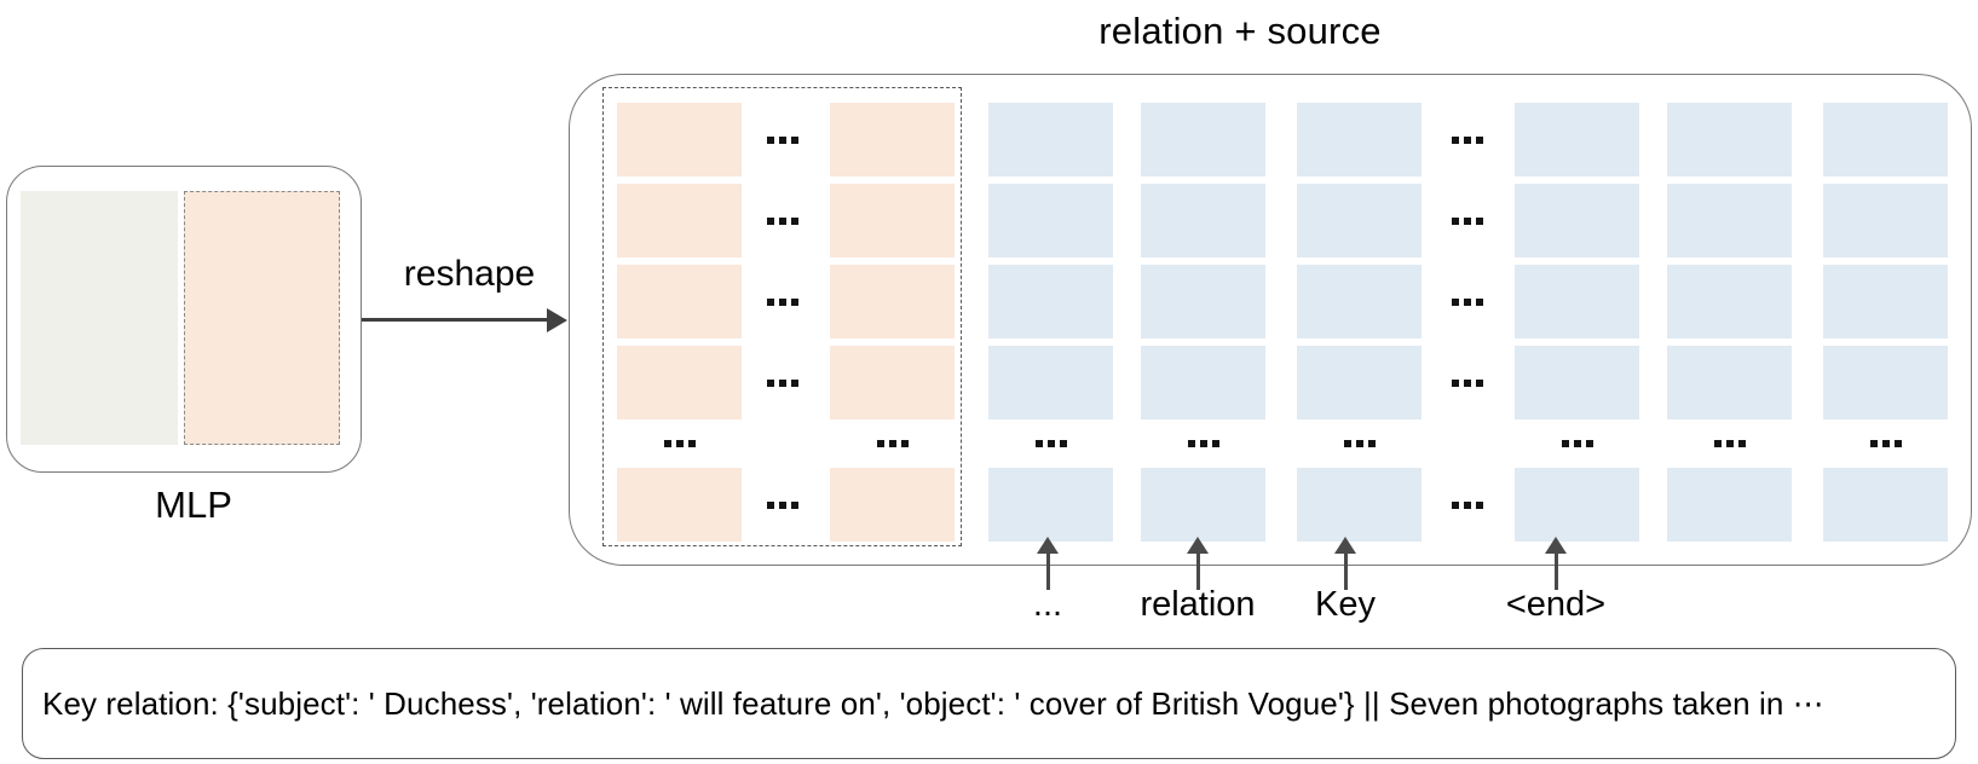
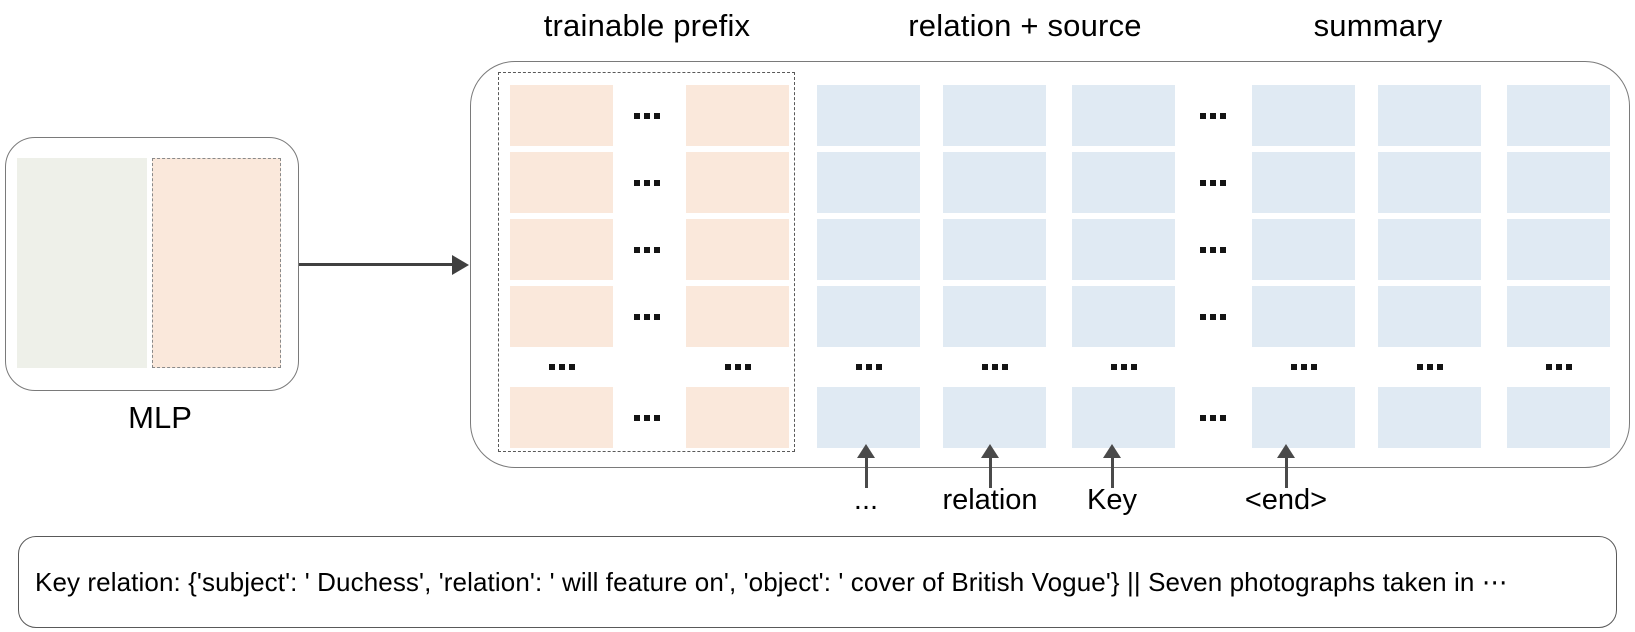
+ trainable prefix
  relation + source
+ summary
  MLP
- reshape
  ...
  relation
  Key
  <end>
  Key relation: {'subject': ' Duchess', 'relation': ' will feature on', 'object': ' cover of British Vogue'} || Seven photographs taken in ⋯
